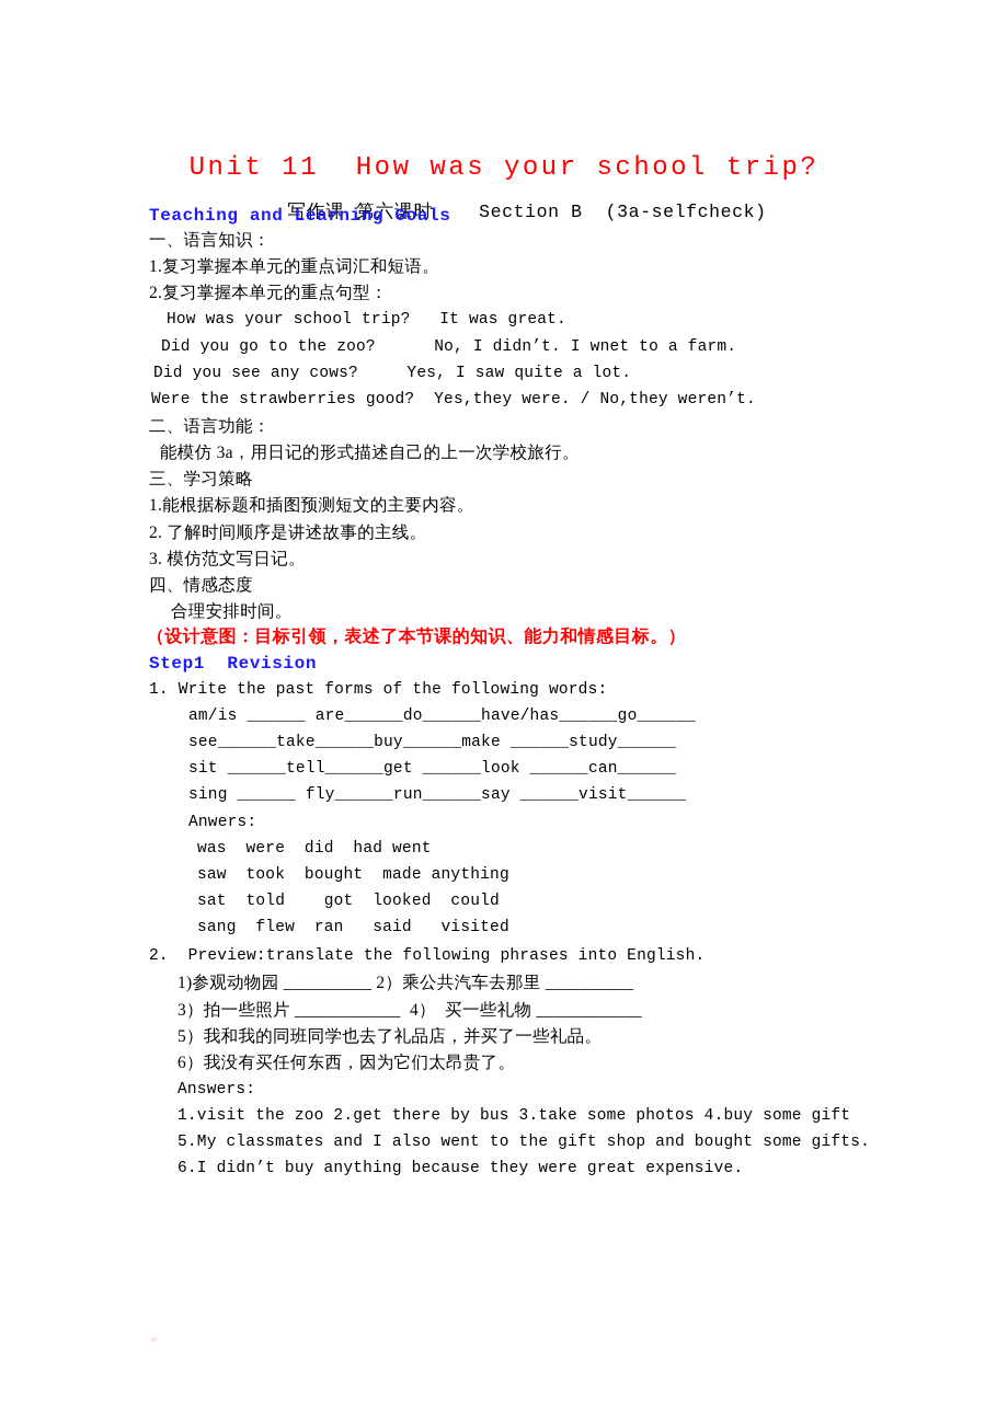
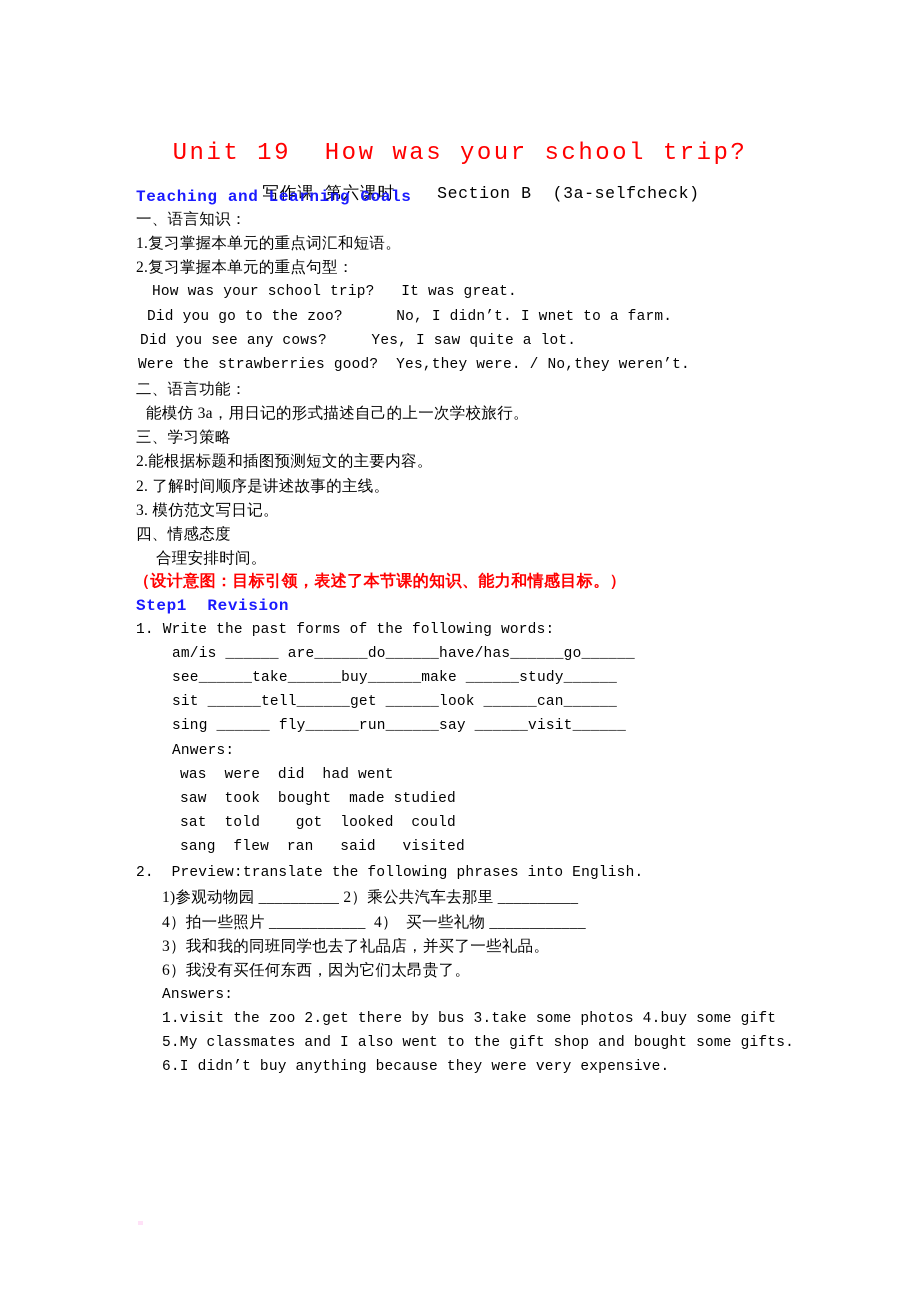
- Unit 11 How was your school trip?
+ Unit 19 How was your school trip?
  写作课 第六课时 Section B (3a-selfcheck)
  Teaching and Learning Goals
  一、语言知识：
  1.复习掌握本单元的重点词汇和短语。
  2.复习掌握本单元的重点句型：
  How was your school trip? It was great.
  Did you go to the zoo? No, I didn’t. I wnet to a farm.
  Did you see any cows? Yes, I saw quite a lot.
  Were the strawberries good? Yes,they were. / No,they weren’t.
  二、语言功能：
  能模仿 3a，用日记的形式描述自己的上一次学校旅行。
  三、学习策略
- 1.能根据标题和插图预测短文的主要内容。
+ 2.能根据标题和插图预测短文的主要内容。
  2. 了解时间顺序是讲述故事的主线。
  3. 模仿范文写日记。
  四、情感态度
  合理安排时间。
  （设计意图：目标引领，表述了本节课的知识、能力和情感目标。）
  Step1 Revision
  1. Write the past forms of the following words:
  am/is ______ are______do______have/has______go______
  see______take______buy______make ______study______
  sit ______tell______get ______look ______can______
  sing ______ fly______run______say ______visit______
  Anwers:
  was were did had went
- saw took bought made anything
+ saw took bought made studied
  sat told got looked could
  sang flew ran said visited
  2. Preview:translate the following phrases into English.
  1)参观动物园 __________ 2）乘公共汽车去那里 __________
- 3）拍一些照片 ____________ 4） 买一些礼物 ____________
+ 4）拍一些照片 ____________ 4） 买一些礼物 ____________
- 5）我和我的同班同学也去了礼品店，并买了一些礼品。
+ 3）我和我的同班同学也去了礼品店，并买了一些礼品。
  6）我没有买任何东西，因为它们太昂贵了。
  Answers:
  1.visit the zoo 2.get there by bus 3.take some photos 4.buy some gift
  5.My classmates and I also went to the gift shop and bought some gifts.
- 6.I didn’t buy anything because they were great expensive.
+ 6.I didn’t buy anything because they were very expensive.
